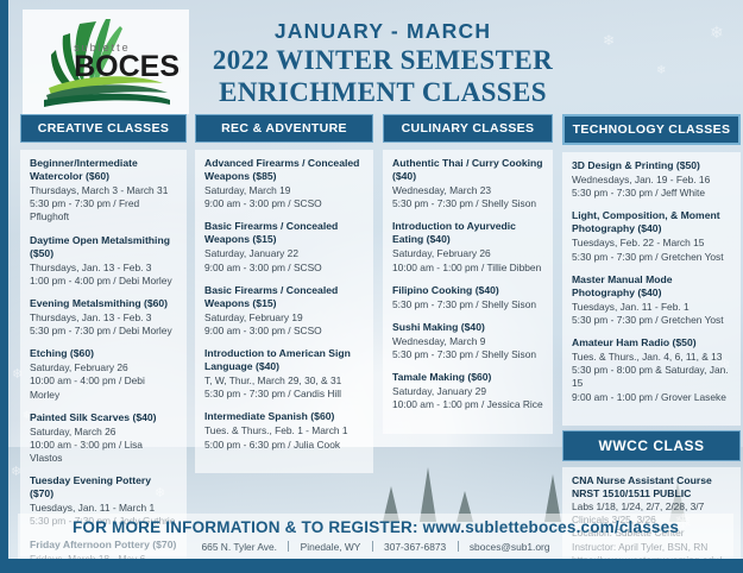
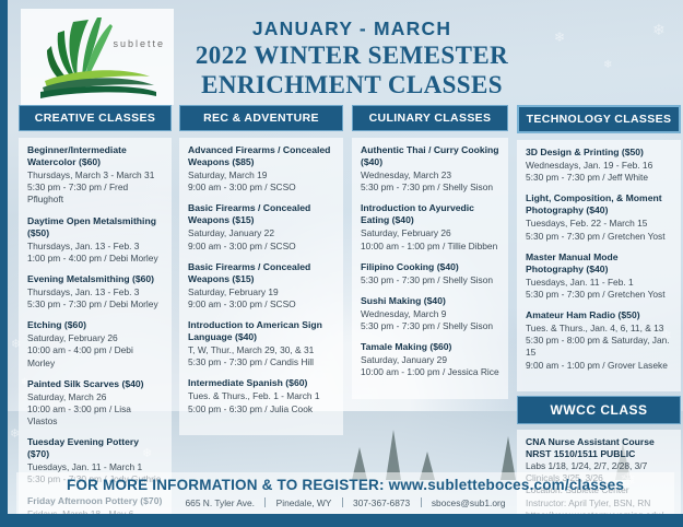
  ❄
  ❄
  ❄
  ❄
  ❄
  ❄
  sublette
- BOCES
  JANUARY - MARCH
  2022 WINTER SEMESTER
  ENRICHMENT CLASSES
  CREATIVE CLASSES
  Beginner/Intermediate Watercolor ($60)
  Thursdays, March 3 - March 31
  5:30 pm - 7:30 pm / Fred Pflughoft
  Daytime Open Metalsmithing ($50)
  Thursdays, Jan. 13 - Feb. 3
  1:00 pm - 4:00 pm / Debi Morley
  Evening Metalsmithing ($60)
  Thursdays, Jan. 13 - Feb. 3
  5:30 pm - 7:30 pm / Debi Morley
  Etching ($60)
  Saturday, February 26
  10:00 am - 4:00 pm / Debi Morley
  Painted Silk Scarves ($40)
  Saturday, March 26
  10:00 am - 3:00 pm / Lisa Vlastos
  Tuesday Evening Pottery ($70)
  Tuesdays, Jan. 11 - March 1
  5:30 pm - 7:30 pm / Jody Guthrie
  Friday Afternoon Pottery ($70)
  REC & ADVENTURE
  Advanced Firearms / Concealed Weapons ($85)
  Saturday, March 19
  9:00 am - 3:00 pm / SCSO
  Basic Firearms / Concealed Weapons ($15)
  Saturday, January 22
  9:00 am - 3:00 pm / SCSO
  Basic Firearms / Concealed Weapons ($15)
  Saturday, February 19
  9:00 am - 3:00 pm / SCSO
  Introduction to American Sign Language ($40)
  T, W, Thur., March 29, 30, & 31
  5:30 pm - 7:30 pm / Candis Hill
  Intermediate Spanish ($60)
  Tues. & Thurs., Feb. 1 - March 1
  5:00 pm - 6:30 pm / Julia Cook
  CULINARY CLASSES
  Authentic Thai / Curry Cooking ($40)
  Wednesday, March 23
  5:30 pm - 7:30 pm / Shelly Sison
  Introduction to Ayurvedic Eating ($40)
  Saturday, February 26
  10:00 am - 1:00 pm / Tillie Dibben
  Filipino Cooking ($40)
  5:30 pm - 7:30 pm / Shelly Sison
  Sushi Making ($40)
  Wednesday, March 9
  5:30 pm - 7:30 pm / Shelly Sison
  Tamale Making ($60)
  Saturday, January 29
  10:00 am - 1:00 pm / Jessica Rice
  TECHNOLOGY CLASSES
  3D Design & Printing ($50)
  Wednesdays, Jan. 19 - Feb. 16
  5:30 pm - 7:30 pm / Jeff White
  Light, Composition, & Moment Photography ($40)
  Tuesdays, Feb. 22 - March 15
  5:30 pm - 7:30 pm / Gretchen Yost
  Master Manual Mode Photography ($40)
  Tuesdays, Jan. 11 - Feb. 1
  5:30 pm - 7:30 pm / Gretchen Yost
  Amateur Ham Radio ($50)
  Tues. & Thurs., Jan. 4, 6, 11, & 13
  5:30 pm - 8:00 pm & Saturday, Jan. 15
  9:00 am - 1:00 pm / Grover Laseke
  WWCC CLASS
  CNA Nurse Assistant Course
  NRST 1510/1511 PUBLIC
  Labs 1/18, 1/24, 2/7, 2/28, 3/7
  Clinicals 3/25, 3/26
  Location: Sublette Center
  Instructor: April Tyler, BSN, RN
  FOR MORE INFORMATION & TO REGISTER: www.subletteboces.com/classes
  665 N. Tyler Ave. Pinedale, WY 307-367-6873 sboces@sub1.org
